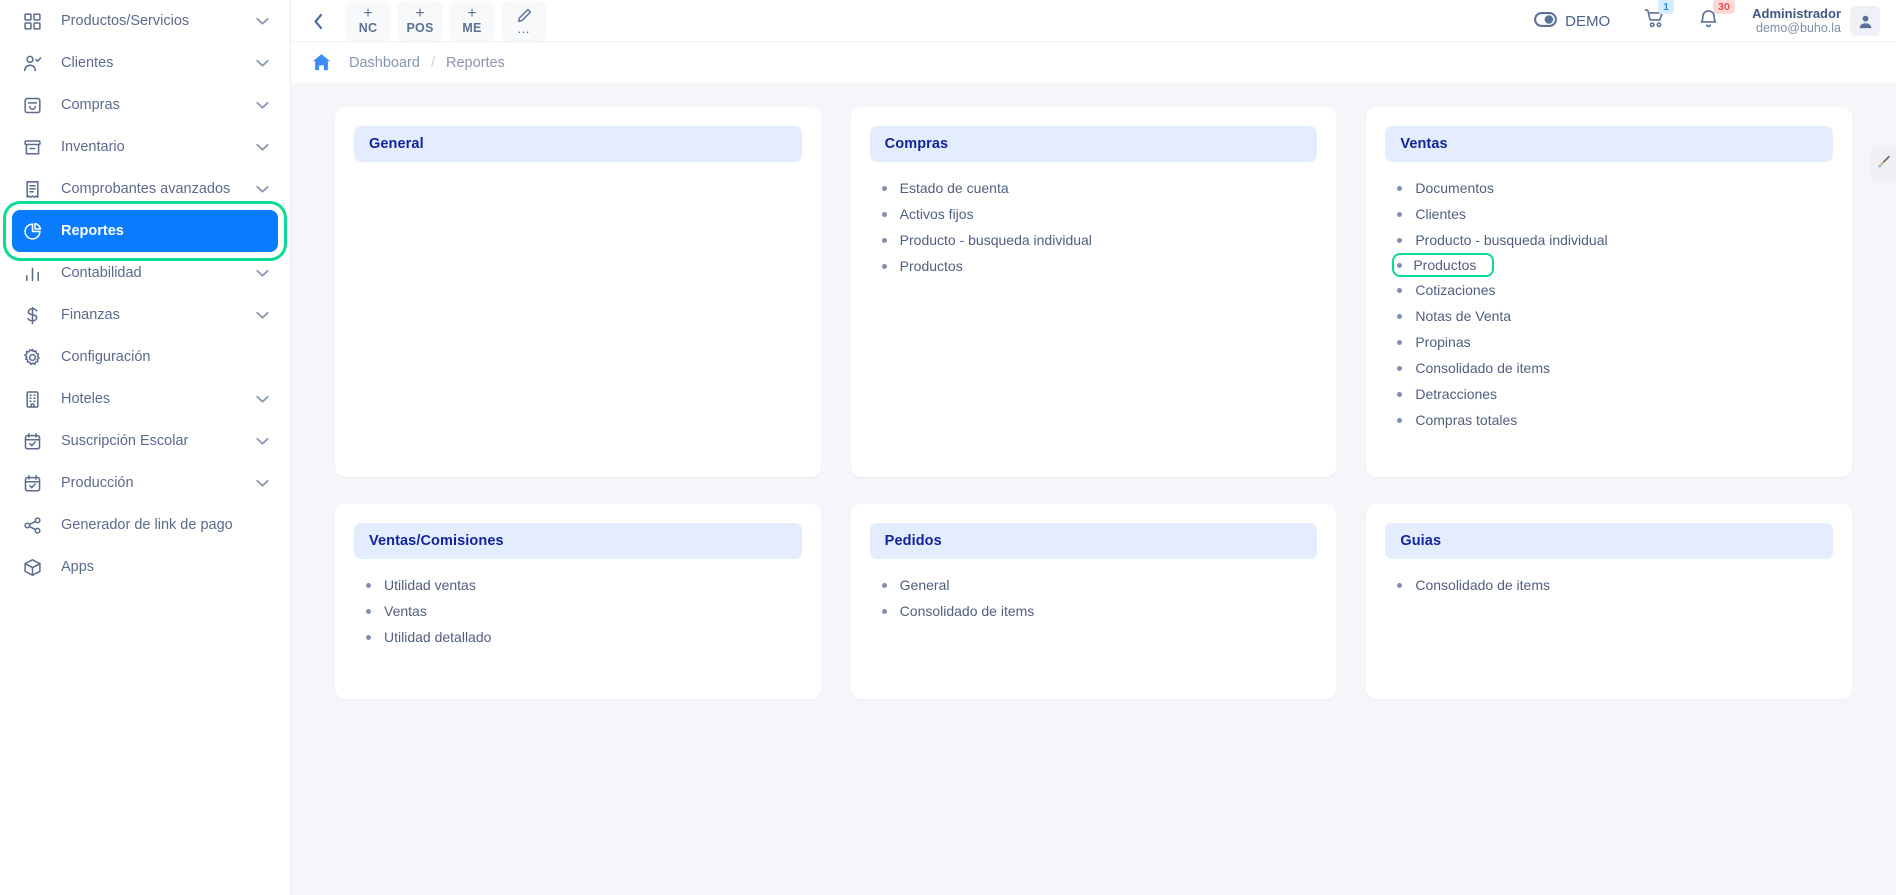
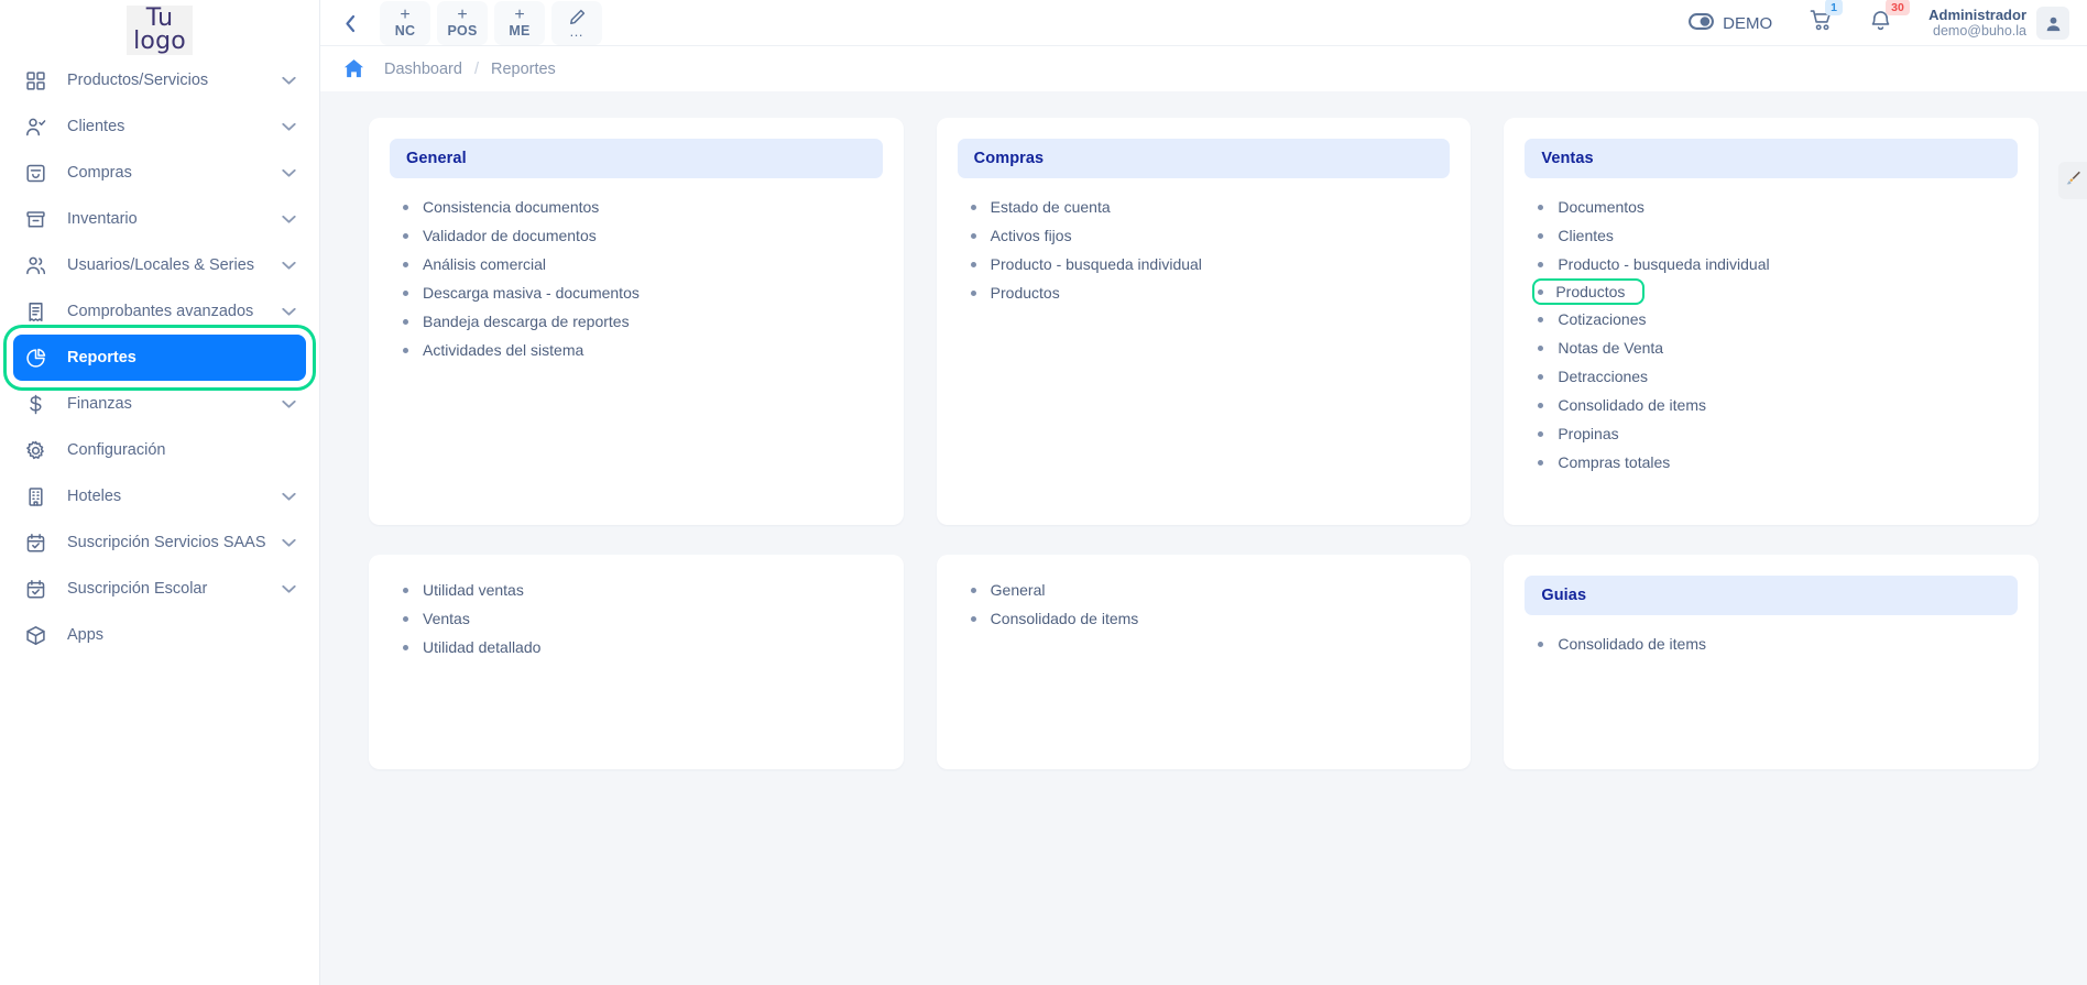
+ Tu
+ logo
  Productos/Servicios
  Clientes
  Compras
  Inventario
+ Usuarios/Locales & Series
  Comprobantes avanzados
  Reportes
- Contabilidad
  Finanzas
  Configuración
  Hoteles
+ Suscripción Servicios SAAS
  Suscripción Escolar
- Producción
- Generador de link de pago
  Apps
  +
  NC
  +
  POS
  +
  ME
  …
  DEMO
  1
  30
  Administrador
  demo@buho.la
  Dashboard
  /
  Reportes
  General
+ Consistencia documentos
+ Validador de documentos
+ Análisis comercial
+ Descarga masiva - documentos
+ Bandeja descarga de reportes
+ Actividades del sistema
  Compras
  Estado de cuenta
  Activos fijos
  Producto - busqueda individual
  Productos
  Ventas
  Documentos
  Clientes
  Producto - busqueda individual
  Productos
  Cotizaciones
  Notas de Venta
- Propinas
+ Detracciones
  Consolidado de items
- Detracciones
+ Propinas
  Compras totales
- Ventas/Comisiones
  Utilidad ventas
  Ventas
  Utilidad detallado
- Pedidos
  General
  Consolidado de items
  Guias
  Consolidado de items
